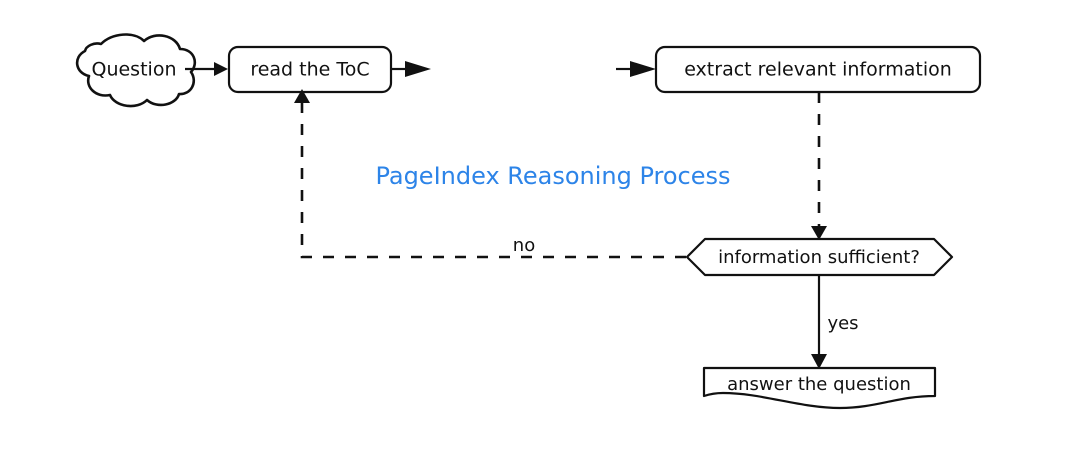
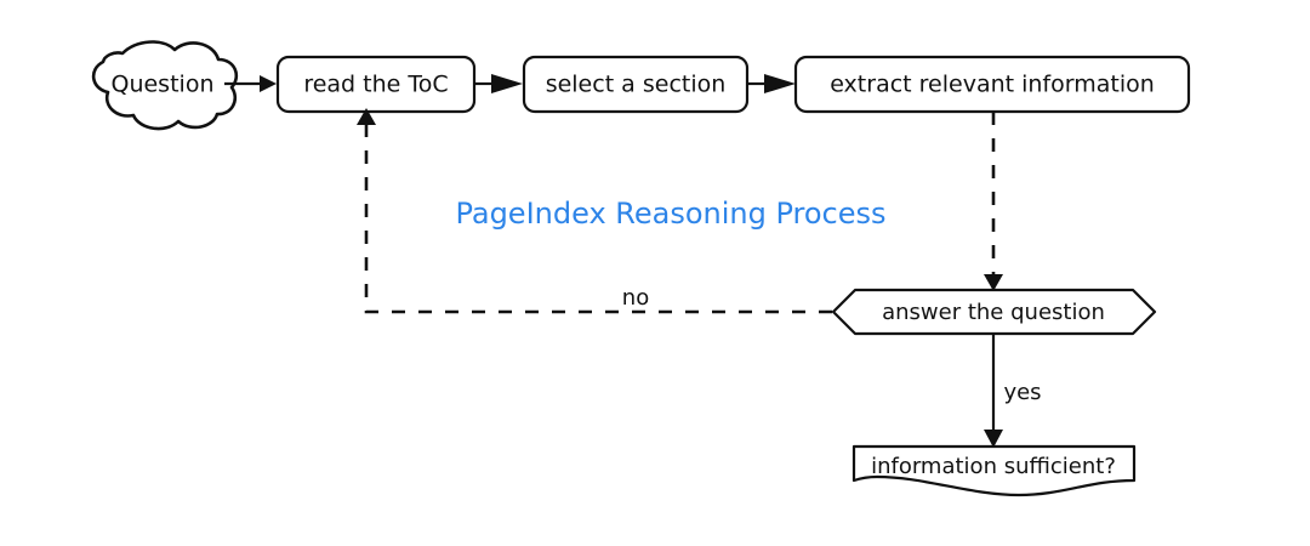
  Question
  read the ToC
+ select a section
  extract relevant information
- information sufficient?
+ answer the question
  no
  yes
- answer the question
+ information sufficient?
  PageIndex Reasoning Process
